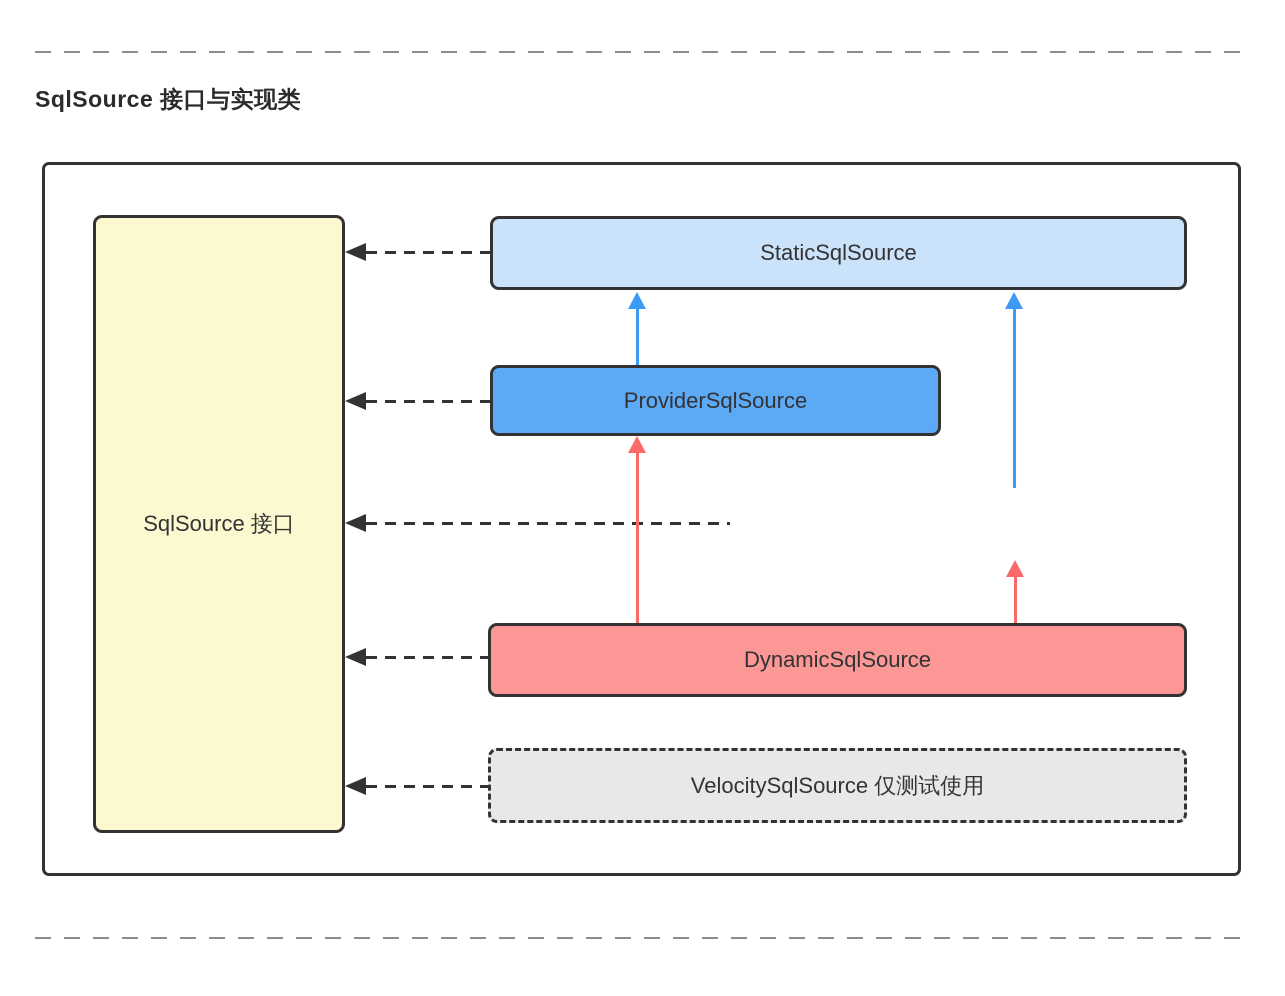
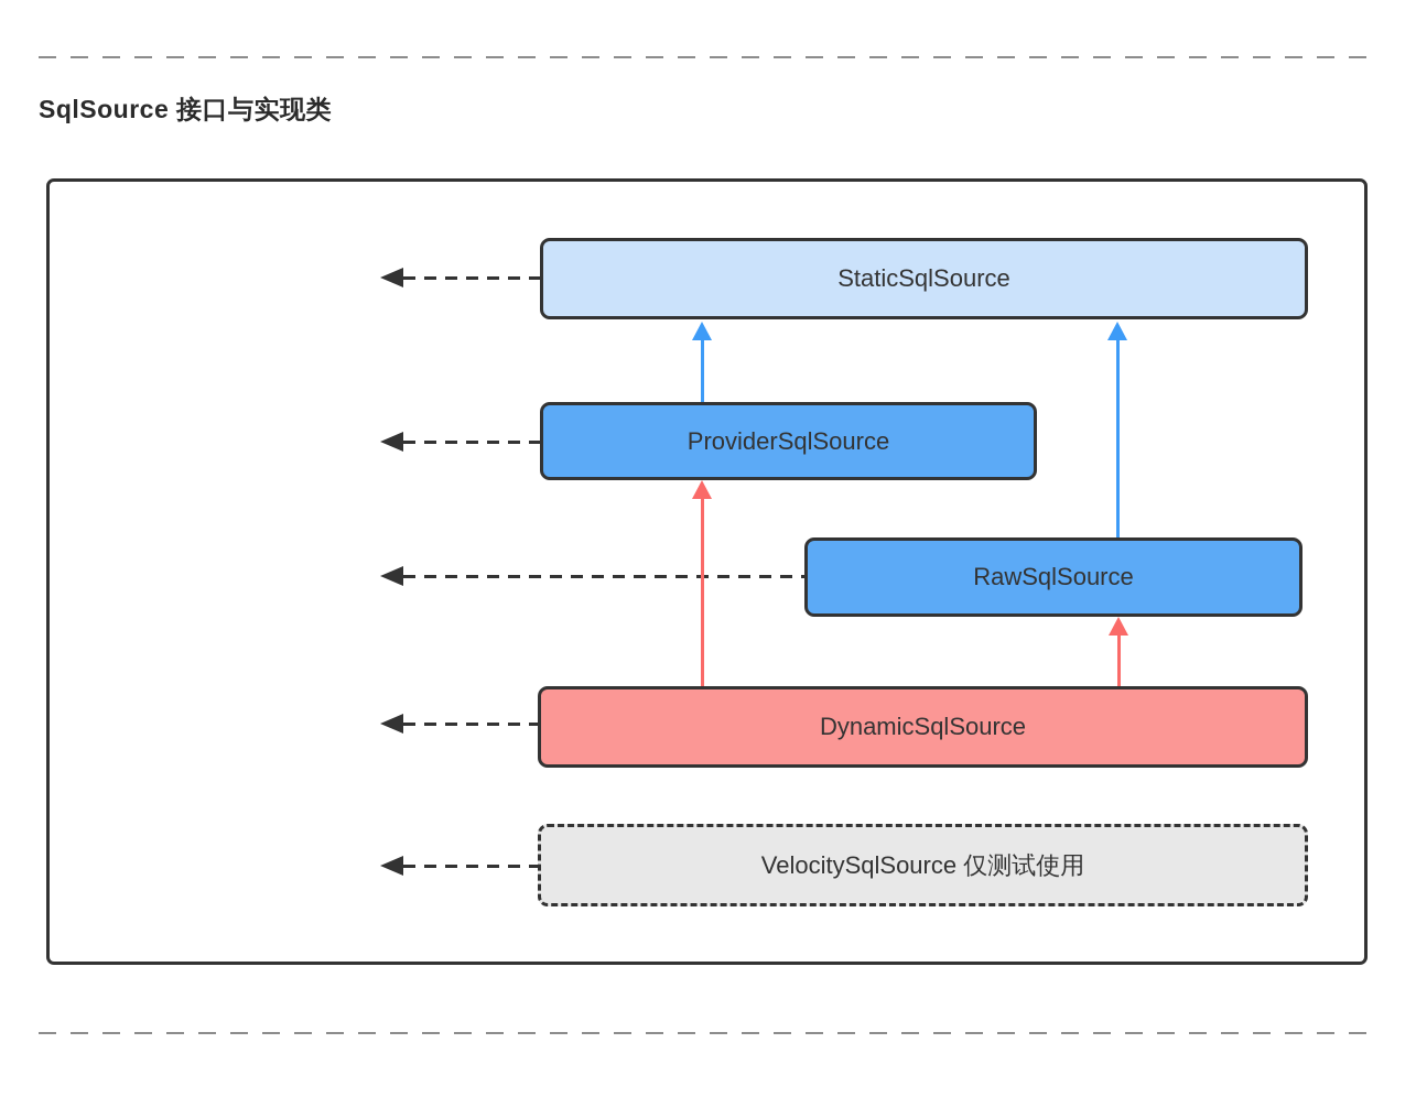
  SqlSource 接口与实现类
- SqlSource 接口
  StaticSqlSource
  ProviderSqlSource
+ RawSqlSource
  DynamicSqlSource
  VelocitySqlSource 仅测试使用
